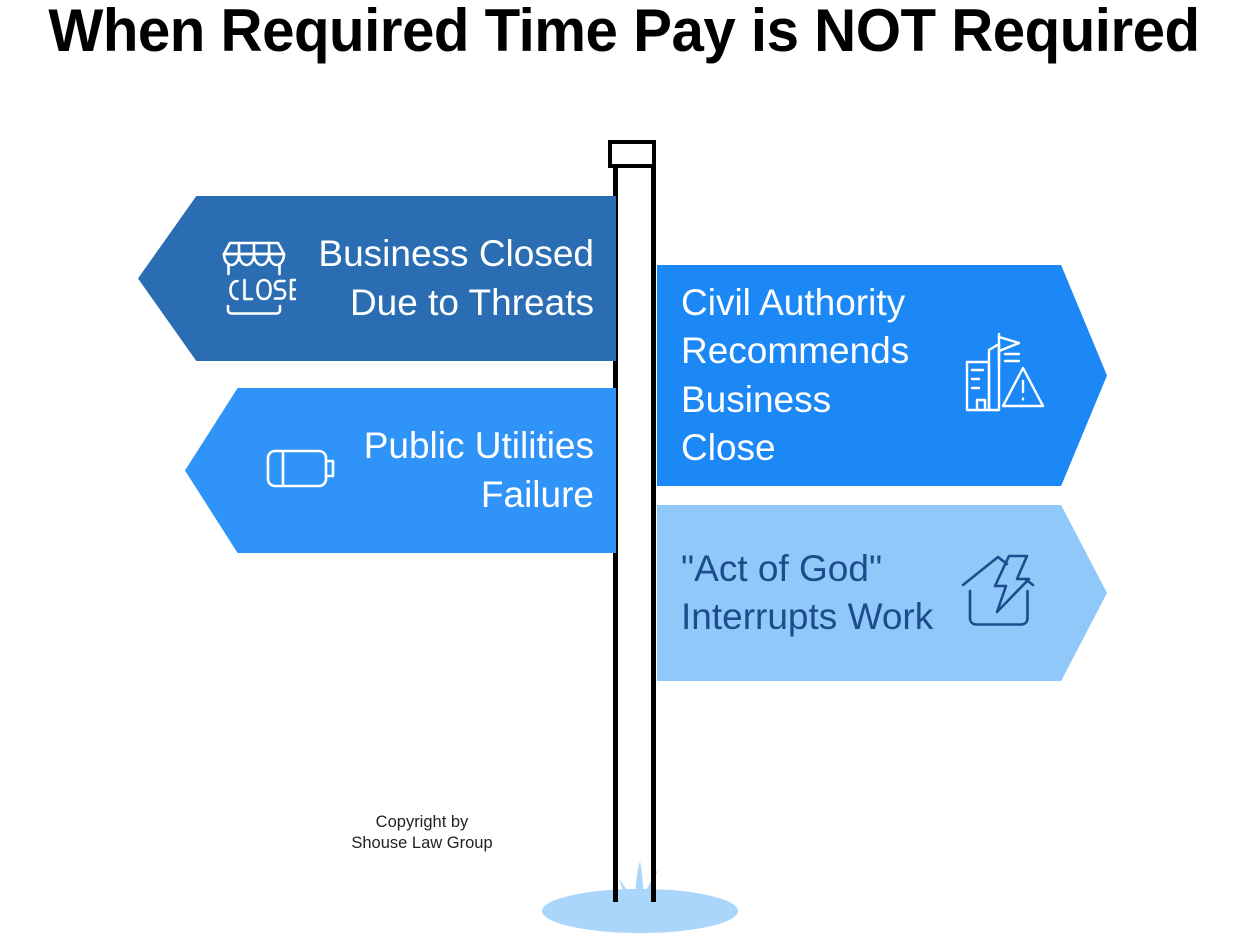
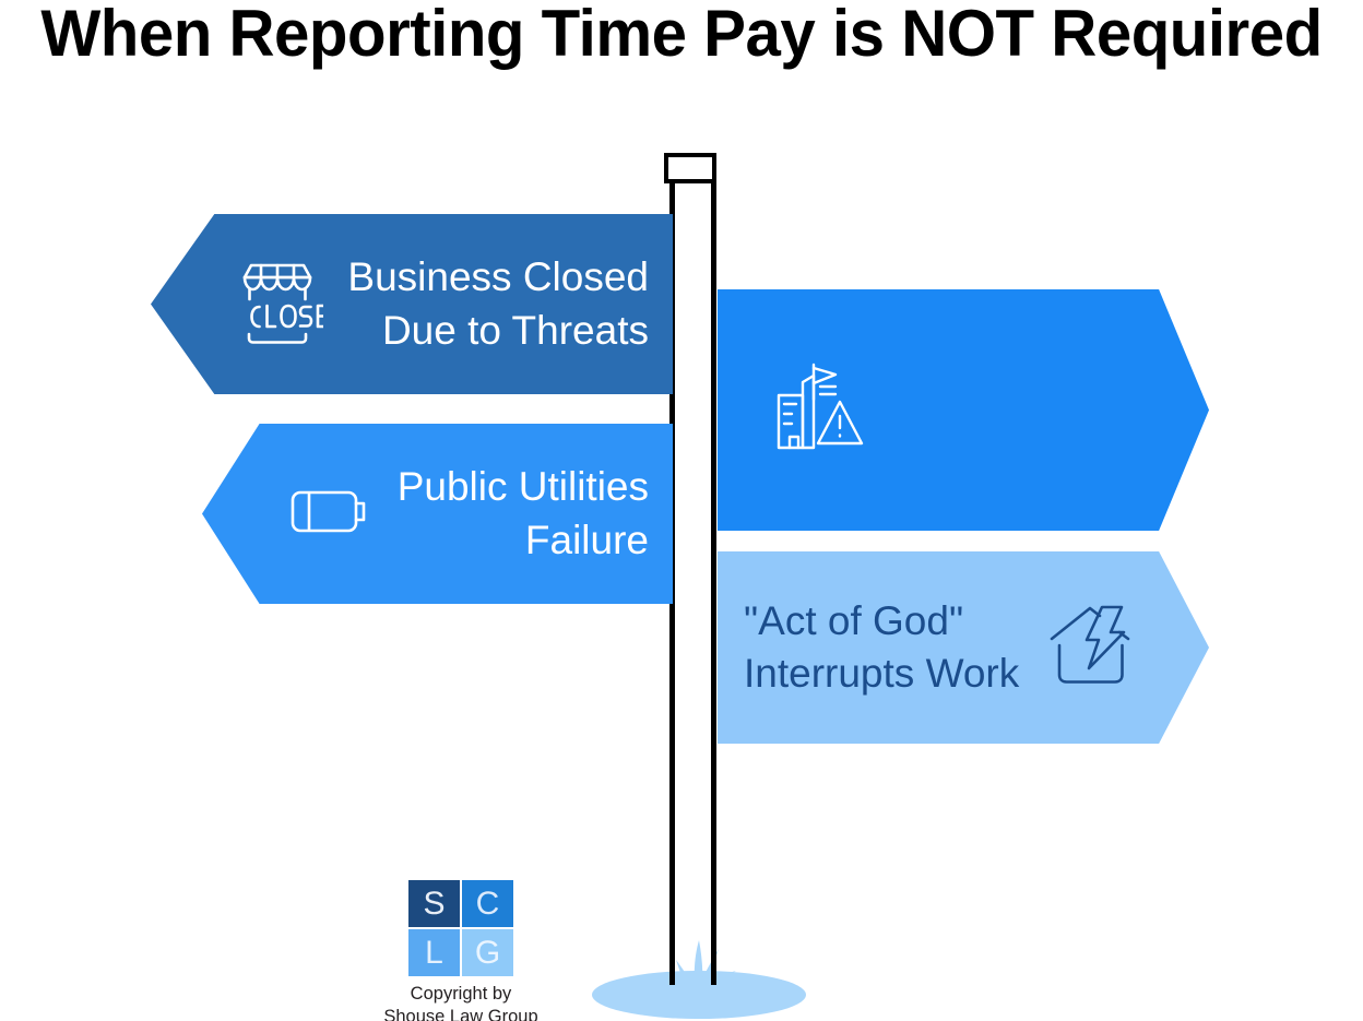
- When Required Time Pay is NOT Required
+ When Reporting Time Pay is NOT Required
  Business Closed
  Due to Threats
  Public Utilities
  Failure
- Civil Authority
- Recommends
- Business Close
  "Act of God"
  Interrupts Work
+ S
+ C
+ L
+ G
  Copyright by
  Shouse Law Group
